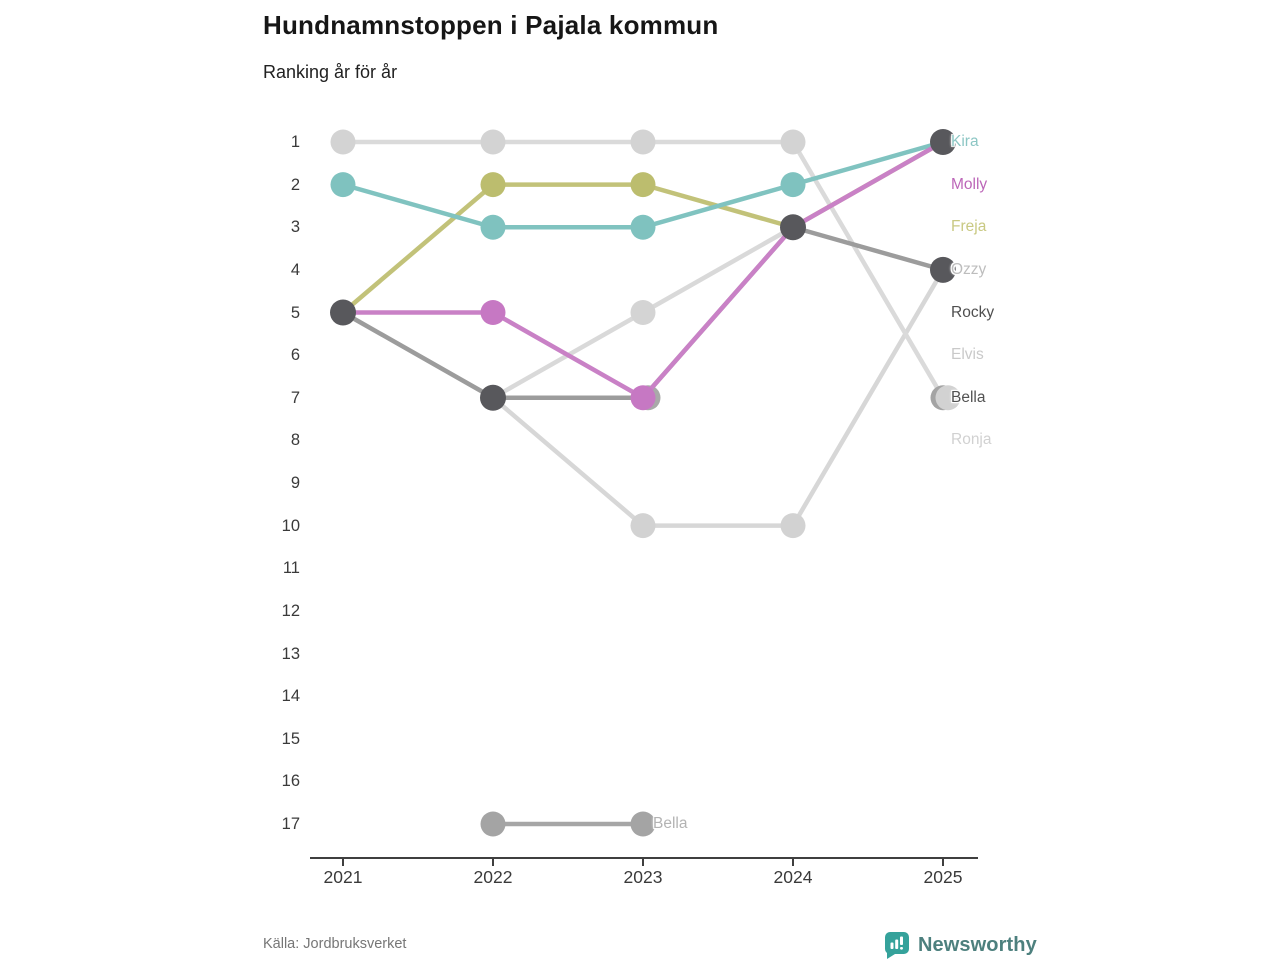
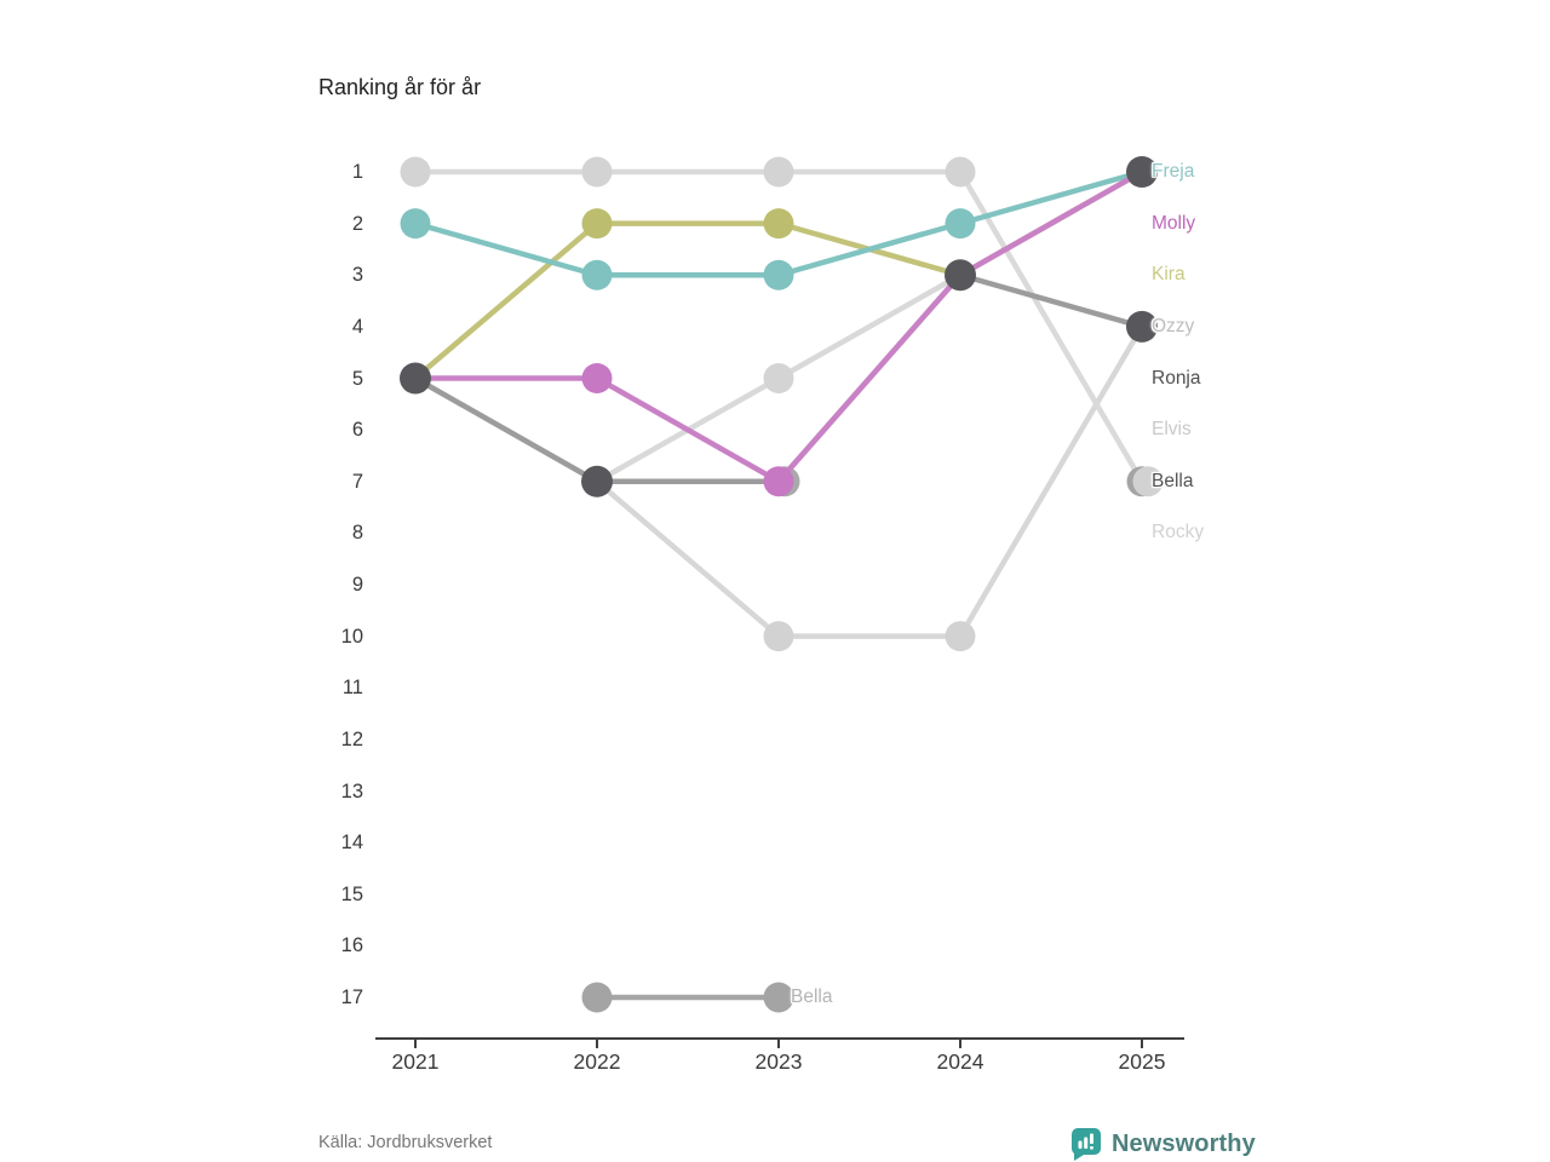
- Hundnamnstoppen i Pajala kommun
  Ranking år för år
  1
  2
  3
  4
  5
  6
  7
  8
  9
  10
  11
  12
  13
  14
  15
  16
  17
  2021
  2022
  2023
  2024
  2025
- Kira
+ Freja
  Molly
- Freja
+ Kira
  Ozzy
- Rocky
+ Ronja
  Elvis
  Bella
- Ronja
+ Rocky
  Bella
  Källa: Jordbruksverket
  Newsworthy
